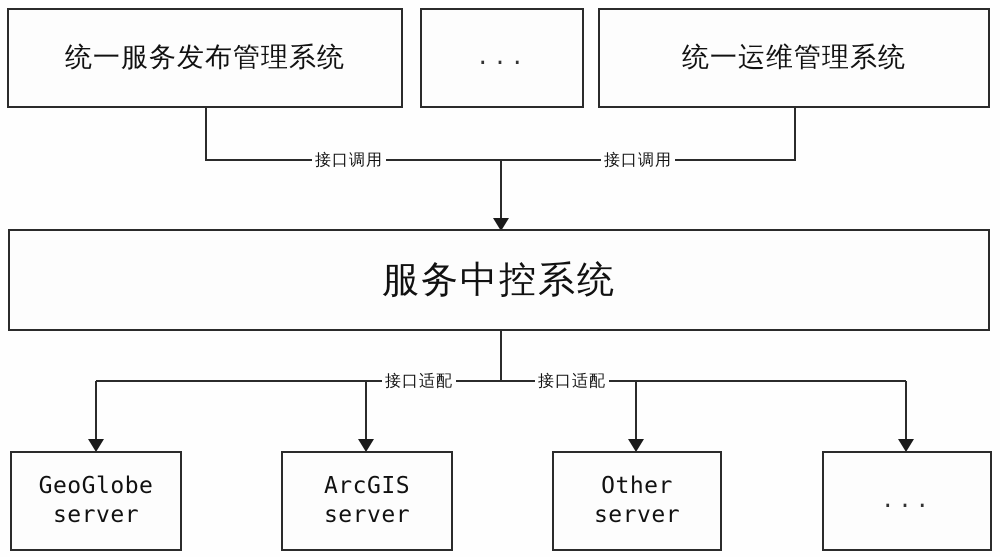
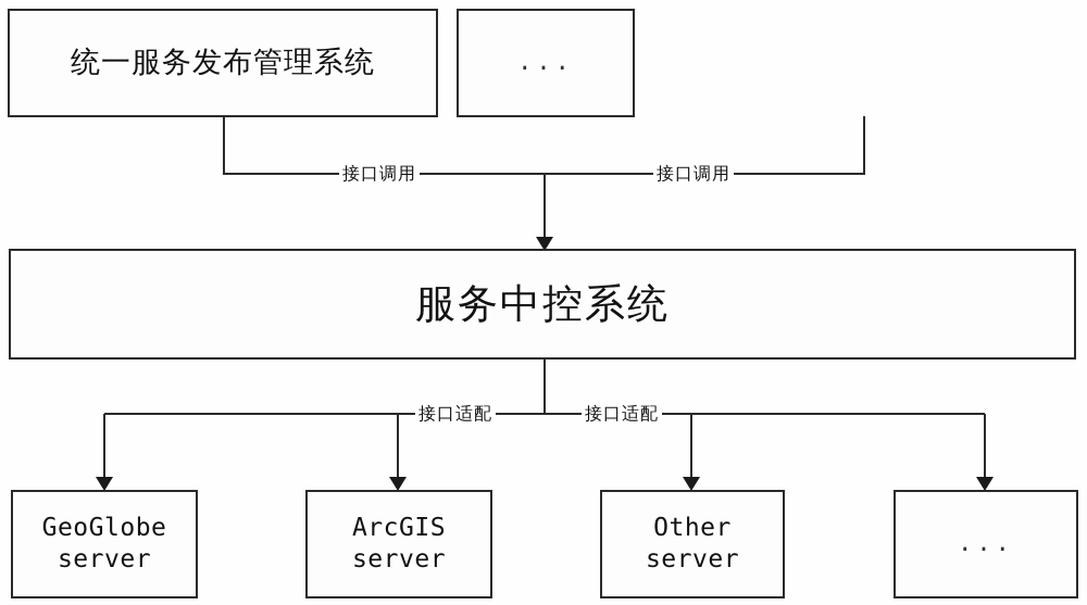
  统一服务发布管理系统
  ...
- 统一运维管理系统
  接口调用
  接口调用
  服务中控系统
  接口适配
  接口适配
  GeoGlobe
  server
  ArcGIS
  server
  Other
  server
  ...
